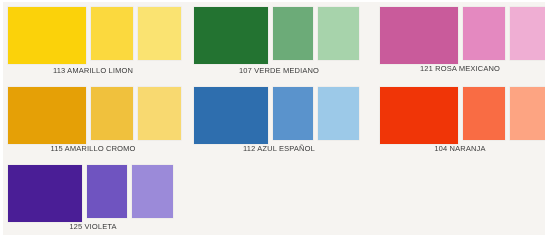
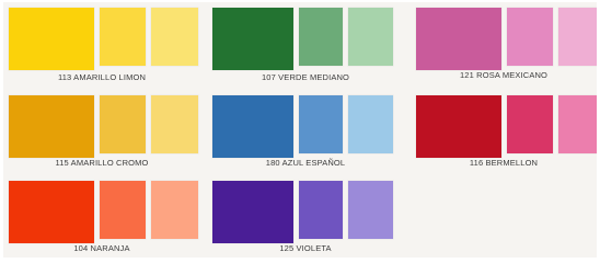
  113 AMARILLO LIMON
  107 VERDE MEDIANO
  121 ROSA MEXICANO
  115 AMARILLO CROMO
- 112 AZUL ESPAÑOL
+ 180 AZUL ESPAÑOL
+ 116 BERMELLON
  104 NARANJA
  125 VIOLETA
